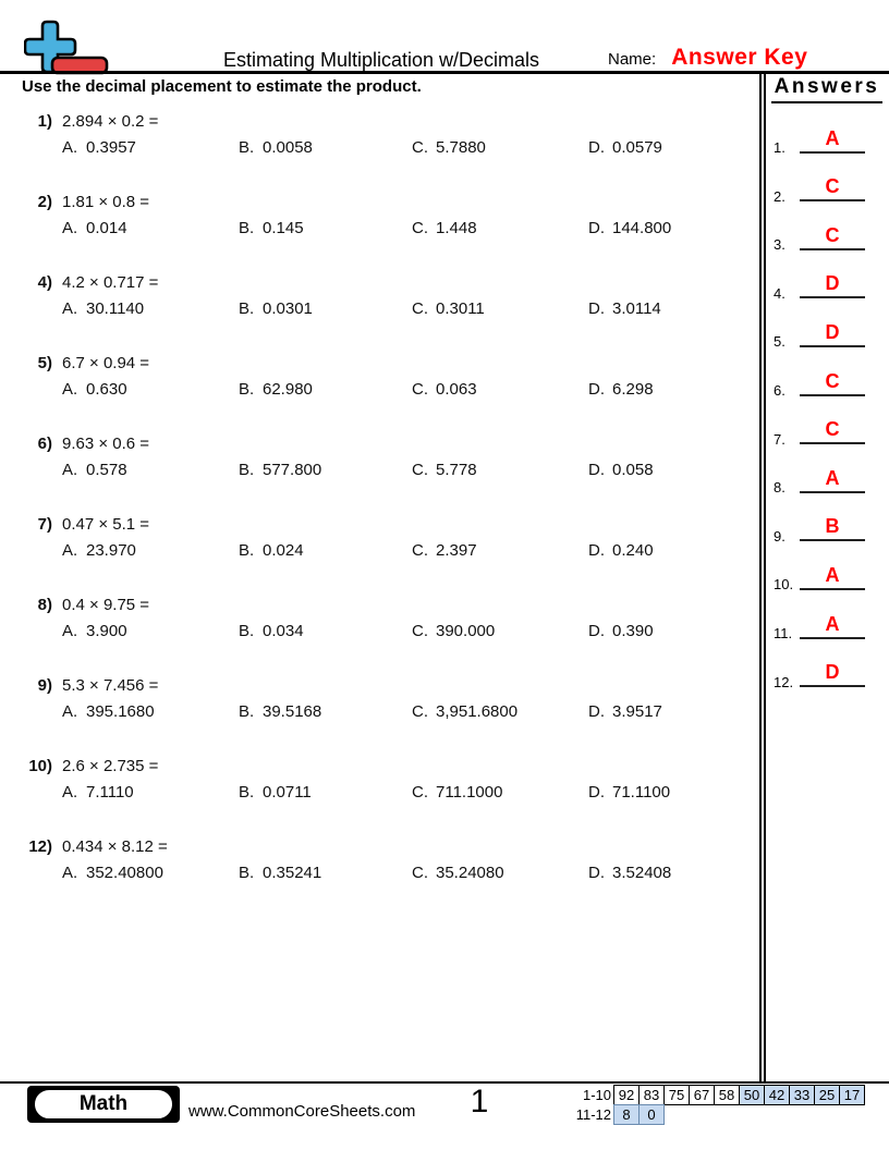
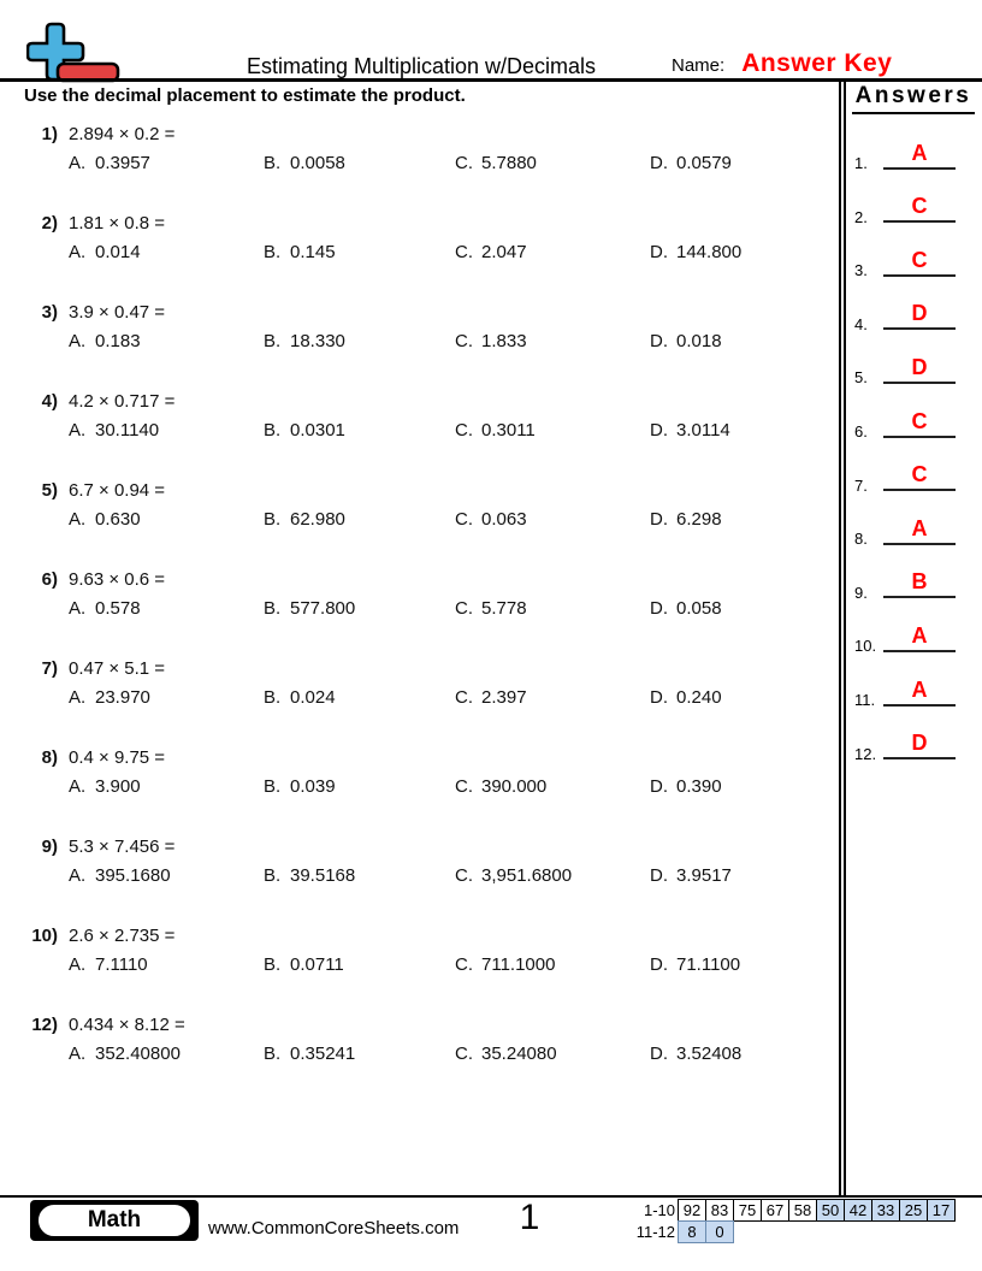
  Estimating Multiplication w/Decimals
  Name:
  Answer Key
  Use the decimal placement to estimate the product.
  1)
  2.894 × 0.2 =
  A. 0.3957
  B. 0.0058
  C. 5.7880
  D. 0.0579
  2)
  1.81 × 0.8 =
  A. 0.014
  B. 0.145
- C. 1.448
+ C. 2.047
  D. 144.800
+ 3)
+ 3.9 × 0.47 =
+ A. 0.183
+ B. 18.330
+ C. 1.833
+ D. 0.018
  4)
  4.2 × 0.717 =
  A. 30.1140
  B. 0.0301
  C. 0.3011
  D. 3.0114
  5)
  6.7 × 0.94 =
  A. 0.630
  B. 62.980
  C. 0.063
  D. 6.298
  6)
  9.63 × 0.6 =
  A. 0.578
  B. 577.800
  C. 5.778
  D. 0.058
  7)
  0.47 × 5.1 =
  A. 23.970
  B. 0.024
  C. 2.397
  D. 0.240
  8)
  0.4 × 9.75 =
  A. 3.900
- B. 0.034
+ B. 0.039
  C. 390.000
  D. 0.390
  9)
  5.3 × 7.456 =
  A. 395.1680
  B. 39.5168
  C. 3,951.6800
  D. 3.9517
  10)
  2.6 × 2.735 =
  A. 7.1110
  B. 0.0711
  C. 711.1000
  D. 71.1100
  12)
  0.434 × 8.12 =
  A. 352.40800
  B. 0.35241
  C. 35.24080
  D. 3.52408
  Answers
  1.
  A
  2.
  C
  3.
  C
  4.
  D
  5.
  D
  6.
  C
  7.
  C
  8.
  A
  9.
  B
  10.
  A
  11.
  A
  12.
  D
  Math
  www.CommonCoreSheets.com
  1
  1-10 92 83 75 67 58 50 42 33 25 17
  11-12 8 0
